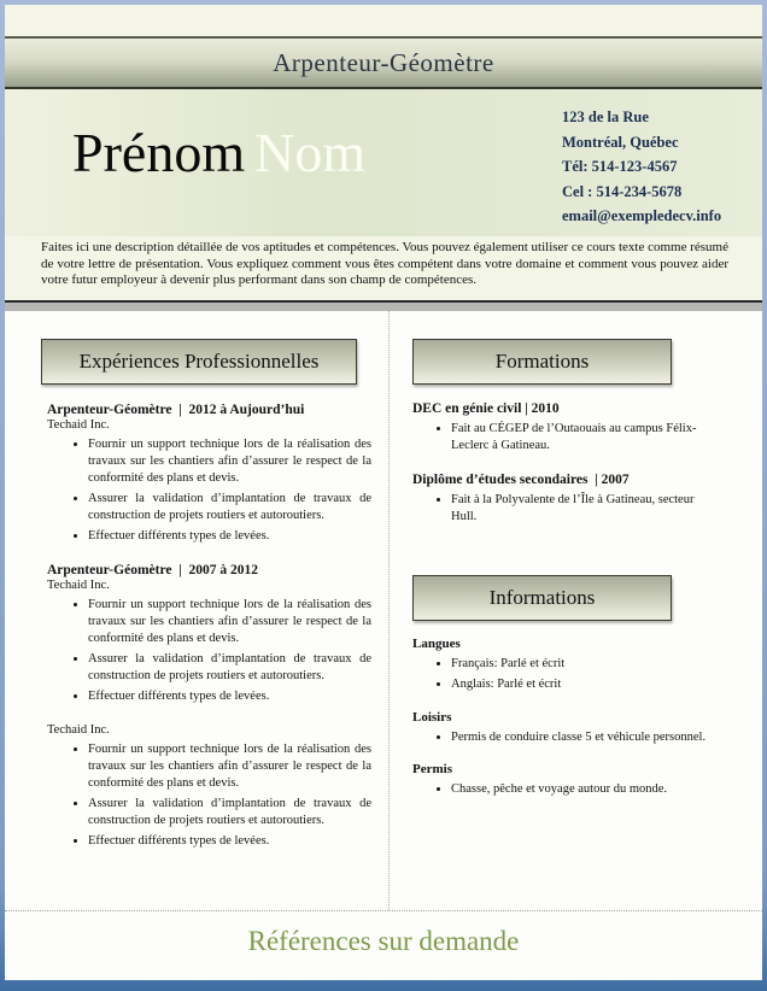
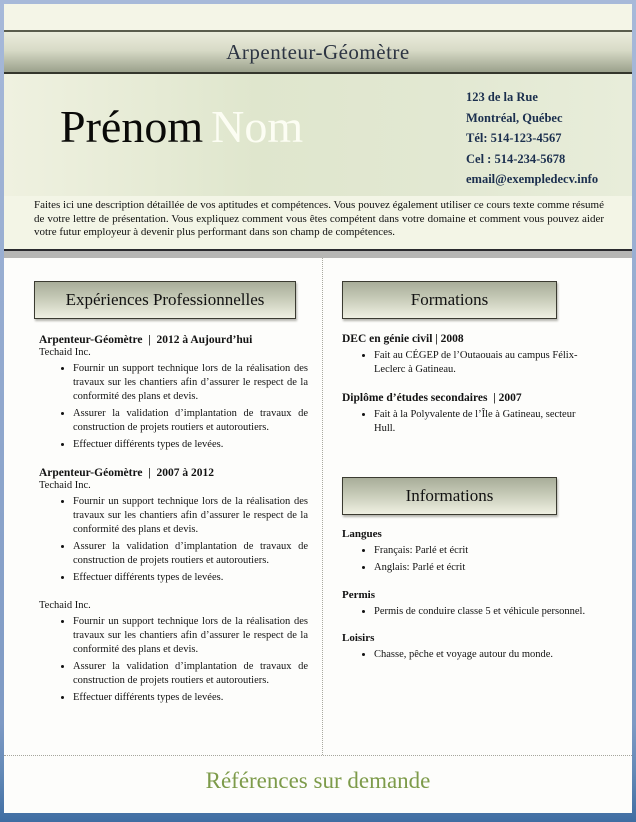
  Arpenteur-Géomètre
  Prénom Nom
  123 de la Rue
  Montréal, Québec
  Tél: 514-123-4567
  Cel : 514-234-5678
  email@exempledecv.info
  Faites ici une description détaillée de vos aptitudes et compétences. Vous pouvez également utiliser ce cours texte comme résumé de votre lettre de présentation. Vous expliquez comment vous êtes compétent dans votre domaine et comment vous pouvez aider votre futur employeur à devenir plus performant dans son champ de compétences.
  Expériences Professionnelles
  Arpenteur-Géomètre | 2012 à Aujourd’hui
  Techaid Inc.
  Fournir un support technique lors de la réalisation des travaux sur les chantiers afin d’assurer le respect de la conformité des plans et devis.
  Assurer la validation d’implantation de travaux de construction de projets routiers et autoroutiers.
  Effectuer différents types de levées.
  Arpenteur-Géomètre | 2007 à 2012
  Techaid Inc.
  Fournir un support technique lors de la réalisation des travaux sur les chantiers afin d’assurer le respect de la conformité des plans et devis.
  Assurer la validation d’implantation de travaux de construction de projets routiers et autoroutiers.
  Effectuer différents types de levées.
  Techaid Inc.
  Fournir un support technique lors de la réalisation des travaux sur les chantiers afin d’assurer le respect de la conformité des plans et devis.
  Assurer la validation d’implantation de travaux de construction de projets routiers et autoroutiers.
  Effectuer différents types de levées.
  Formations
- DEC en génie civil | 2010
+ DEC en génie civil | 2008
  Fait au CÉGEP de l’Outaouais au campus Félix-Leclerc à Gatineau.
  Diplôme d’études secondaires | 2007
  Fait à la Polyvalente de l’Île à Gatineau, secteur Hull.
  Informations
  Langues
  Français: Parlé et écrit
  Anglais: Parlé et écrit
- Loisirs
+ Permis
  Permis de conduire classe 5 et véhicule personnel.
- Permis
+ Loisirs
  Chasse, pêche et voyage autour du monde.
  Références sur demande
